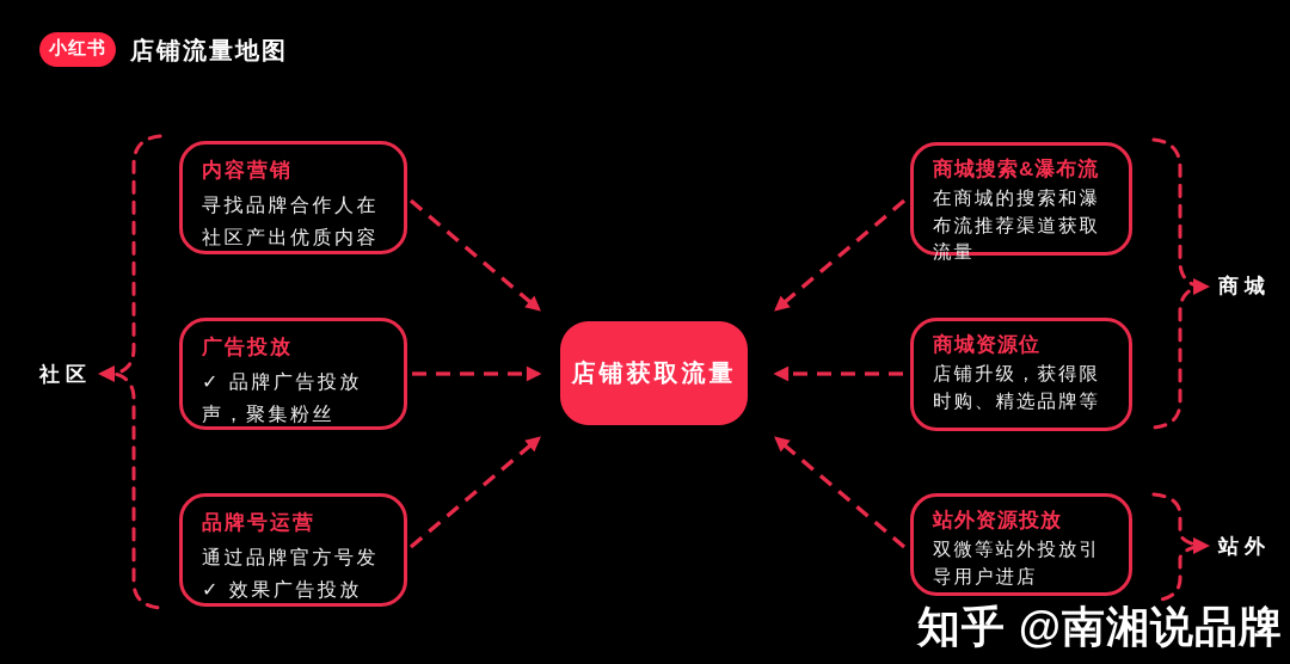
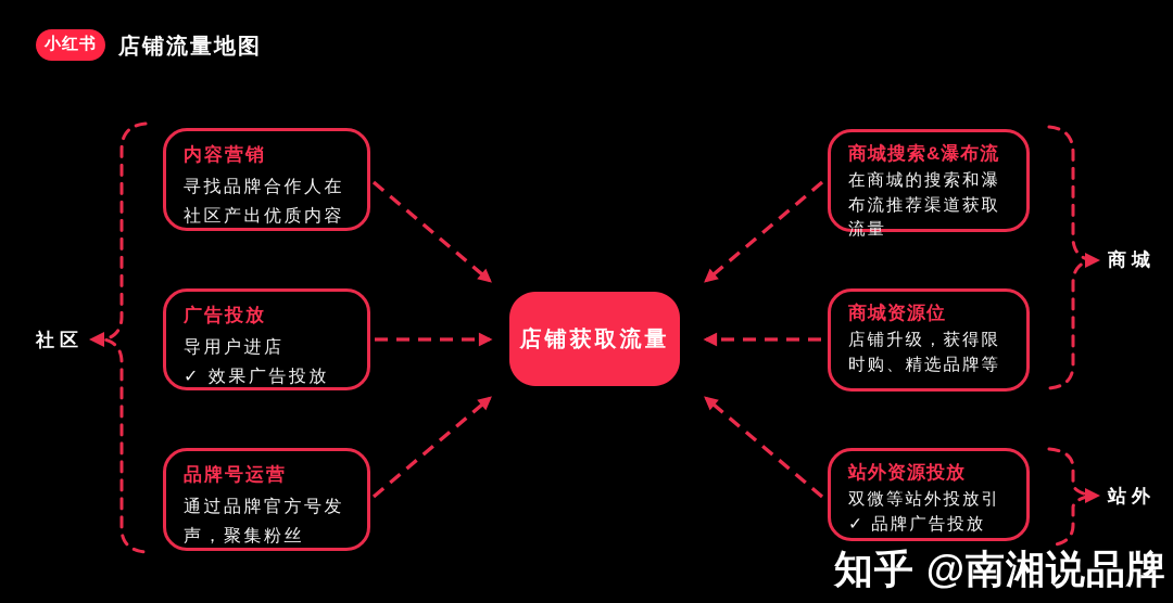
  小红书
  店铺流量地图
  内容营销
  寻找品牌合作人在
  社区产出优质内容
  广告投放
- ✓ 品牌广告投放
+ 导用户进店
- 声，聚集粉丝
+ ✓ 效果广告投放
  品牌号运营
  通过品牌官方号发
- ✓ 效果广告投放
+ 声，聚集粉丝
  商城搜索&瀑布流
  在商城的搜索和瀑
  布流推荐渠道获取
  流量
  商城资源位
  店铺升级，获得限
  时购、精选品牌等
  站外资源投放
  双微等站外投放引
- 导用户进店
+ ✓ 品牌广告投放
  店铺获取流量
  社区
  商城
  站外
  知乎 @南湘说品牌
